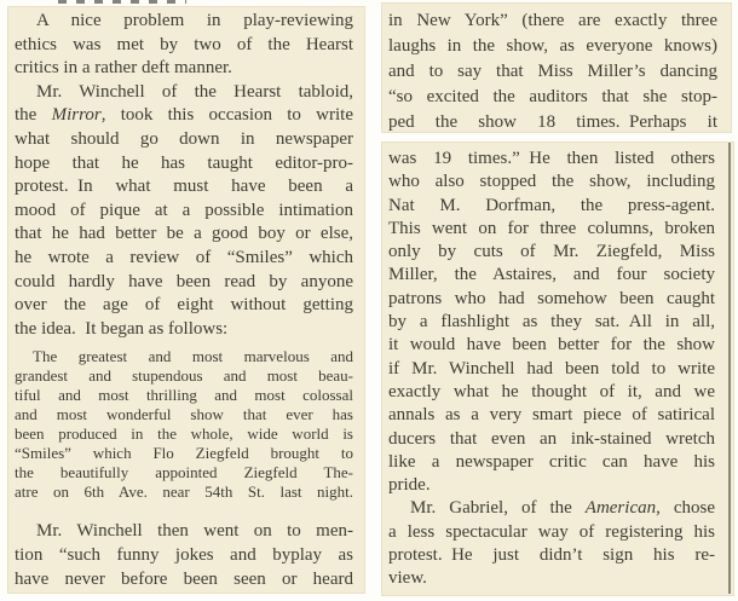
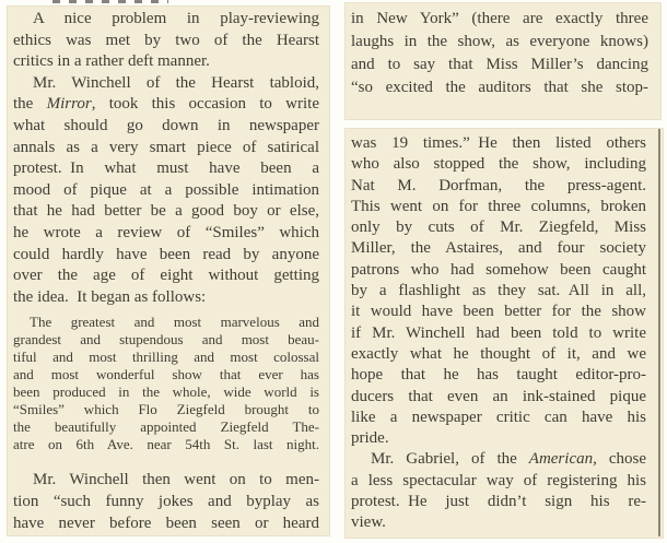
  A nice problem in play-reviewing
  ethics was met by two of the Hearst
  critics in a rather deft manner.
  Mr. Winchell of the Hearst tabloid,
  the Mirror, took this occasion to write
  what should go down in newspaper
- hope that he has taught editor-pro-
+ annals as a very smart piece of satirical
  protest. In what must have been a
  mood of pique at a possible intimation
  that he had better be a good boy or else,
  he wrote a review of “Smiles” which
  could hardly have been read by anyone
  over the age of eight without getting
  the idea. It began as follows:
  The greatest and most marvelous and
  grandest and stupendous and most beau-
  tiful and most thrilling and most colossal
  and most wonderful show that ever has
  been produced in the whole, wide world is
  “Smiles” which Flo Ziegfeld brought to
  the beautifully appointed Ziegfeld The-
  atre on 6th Ave. near 54th St. last night.
  Mr. Winchell then went on to men-
  tion “such funny jokes and byplay as
  have never before been seen or heard
  in New York” (there are exactly three
  laughs in the show, as everyone knows)
  and to say that Miss Miller’s dancing
  “so excited the auditors that she stop-
- ped the show 18 times. Perhaps it
  was 19 times.” He then listed others
  who also stopped the show, including
  Nat M. Dorfman, the press-agent.
  This went on for three columns, broken
  only by cuts of Mr. Ziegfeld, Miss
  Miller, the Astaires, and four society
  patrons who had somehow been caught
  by a flashlight as they sat. All in all,
  it would have been better for the show
  if Mr. Winchell had been told to write
  exactly what he thought of it, and we
- annals as a very smart piece of satirical
+ hope that he has taught editor-pro-
- ducers that even an ink-stained wretch
+ ducers that even an ink-stained pique
  like a newspaper critic can have his
  pride.
  Mr. Gabriel, of the American, chose
  a less spectacular way of registering his
  protest. He just didn’t sign his re-
  view.
